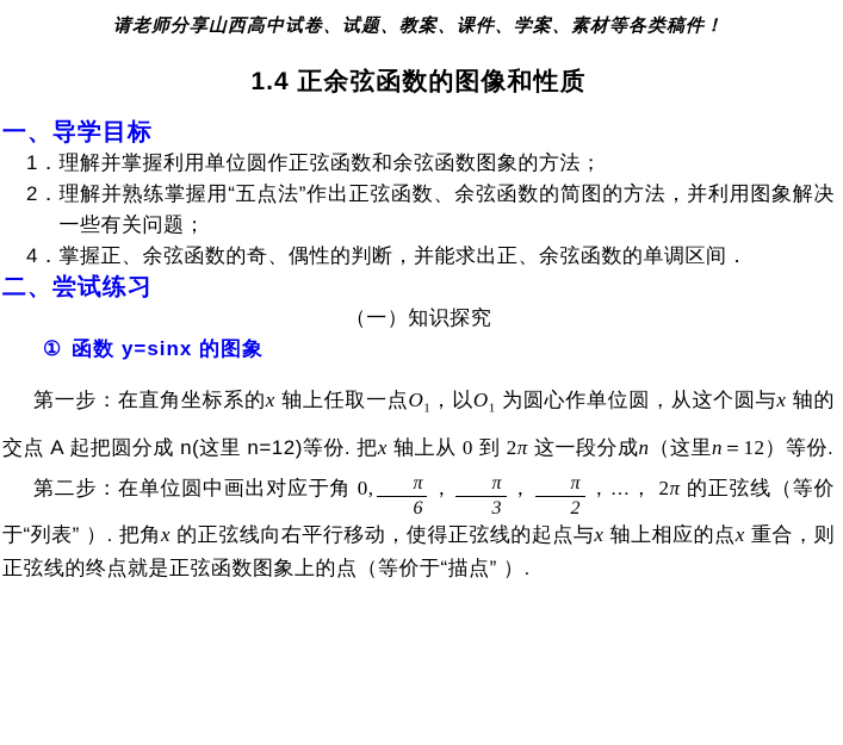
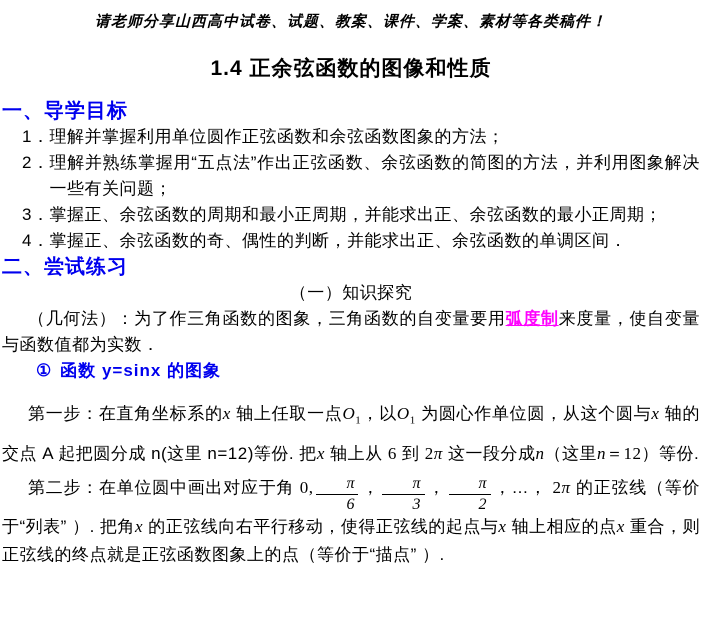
  请老师分享山西高中试卷、试题、教案、课件、学案、素材等各类稿件！
  1.4 正余弦函数的图像和性质
  一、导学目标
  1．
  理解并掌握利用单位圆作正弦函数和余弦函数图象的方法；
  2．
  理解并熟练掌握用“五点法”作出正弦函数、余弦函数的简图的方法，并利用图象解决一些有关问题；
+ 3．
+ 掌握正、余弦函数的周期和最小正周期，并能求出正、余弦函数的最小正周期；
  4．
  掌握正、余弦函数的奇、偶性的判断，并能求出正、余弦函数的单调区间．
  二、尝试练习
  （一）知识探究
+ （几何法）：为了作三角函数的图象，三角函数的自变量要用弧度制来度量，使自变量与函数值都为实数．
  ① 函数 y=sinx 的图象
- 第一步：在直角坐标系的x 轴上任取一点O1，以O1 为圆心作单位圆，从这个圆与x 轴的交点 A 起把圆分成 n(这里 n=12)等份. 把x 轴上从 0 到 2π 这一段分成n（这里n＝12）等份.
+ 第一步：在直角坐标系的x 轴上任取一点O1，以O1 为圆心作单位圆，从这个圆与x 轴的交点 A 起把圆分成 n(这里 n=12)等份. 把x 轴上从 6 到 2π 这一段分成n（这里n＝12）等份.
  第二步：在单位圆中画出对应于角 0,
  π
  6
  ，
  π
  3
  ，
  π
  2
  ，…， 2π 的正弦线（等价于“列表” ）. 把角x 的正弦线向右平行移动，使得正弦线的起点与x 轴上相应的点x 重合，则正弦线的终点就是正弦函数图象上的点（等价于“描点” ）.
